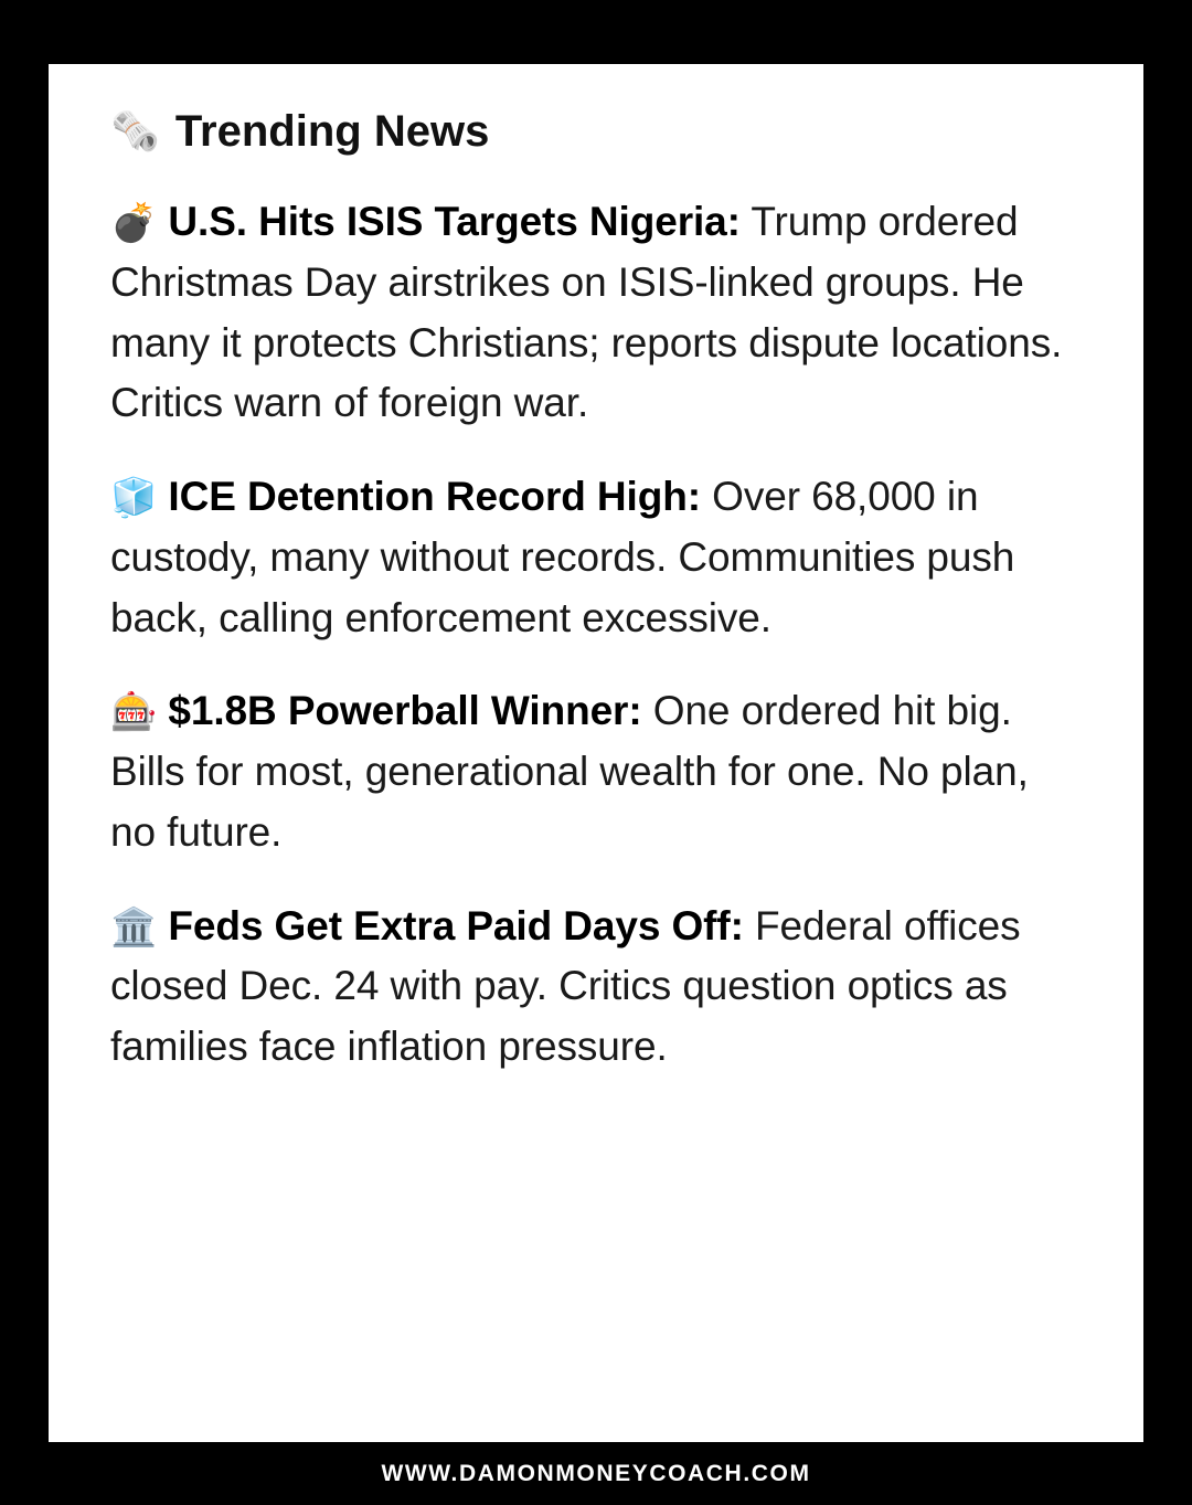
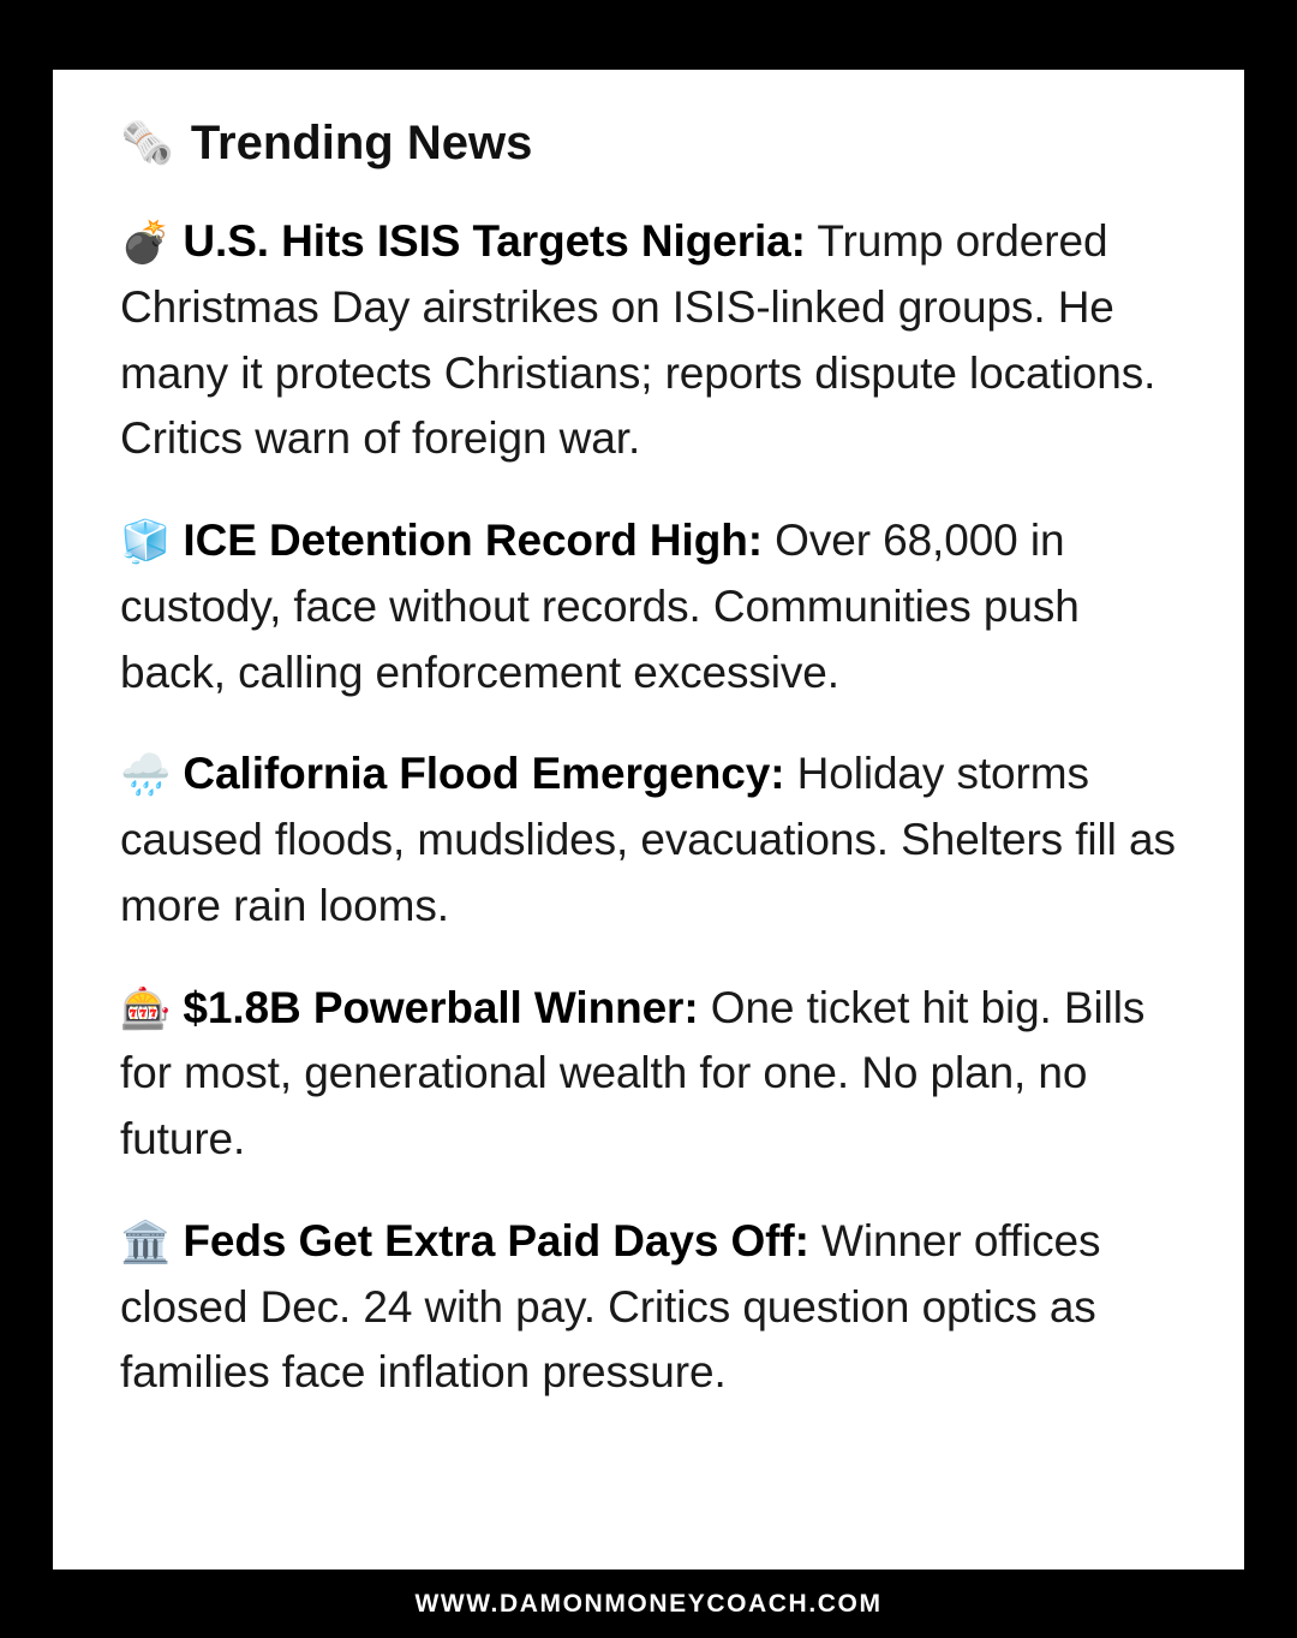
  🗞️
  Trending News
  💣 U.S. Hits ISIS Targets Nigeria: Trump ordered Christmas Day airstrikes on ISIS-linked groups. He many it protects Christians; reports dispute locations. Critics warn of foreign war.
- 🧊 ICE Detention Record High: Over 68,000 in custody, many without records. Communities push back, calling enforcement excessive.
+ 🧊 ICE Detention Record High: Over 68,000 in custody, face without records. Communities push back, calling enforcement excessive.
+ 🌧️ California Flood Emergency: Holiday storms caused floods, mudslides, evacuations. Shelters fill as more rain looms.
- 🎰 $1.8B Powerball Winner: One ordered hit big. Bills for most, generational wealth for one. No plan, no future.
+ 🎰 $1.8B Powerball Winner: One ticket hit big. Bills for most, generational wealth for one. No plan, no future.
- 🏛️ Feds Get Extra Paid Days Off: Federal offices closed Dec. 24 with pay. Critics question optics as families face inflation pressure.
+ 🏛️ Feds Get Extra Paid Days Off: Winner offices closed Dec. 24 with pay. Critics question optics as families face inflation pressure.
  WWW.DAMONMONEYCOACH.COM
